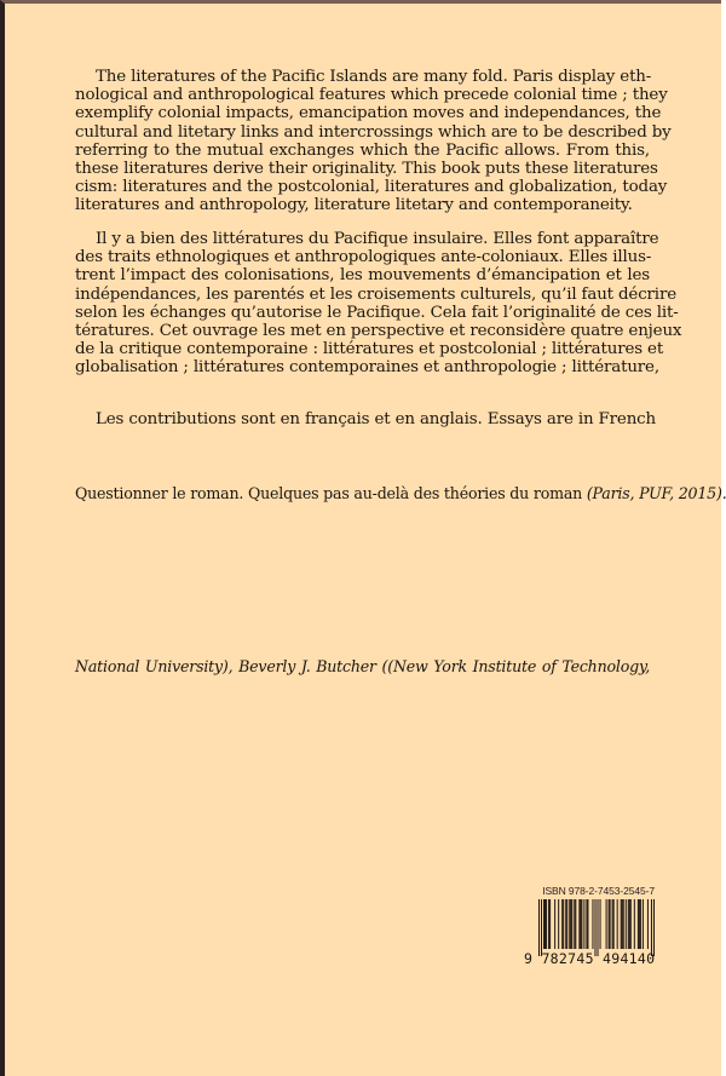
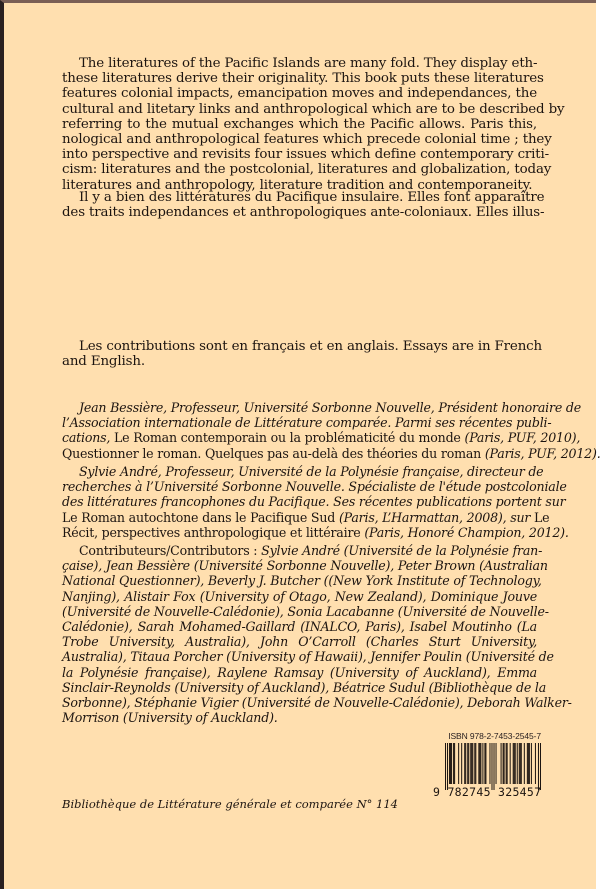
- The literatures of the Pacific Islands are many fold. Paris display eth-
+ The literatures of the Pacific Islands are many fold. They display eth-
- nological and anthropological features which precede colonial time ; they
+ these literatures derive their originality. This book puts these literatures
- exemplify colonial impacts, emancipation moves and independances, the
+ features colonial impacts, emancipation moves and independances, the
- cultural and litetary links and intercrossings which are to be described by
+ cultural and litetary links and anthropological which are to be described by
- referring to the mutual exchanges which the Pacific allows. From this,
+ referring to the mutual exchanges which the Pacific allows. Paris this,
- these literatures derive their originality. This book puts these literatures
+ nological and anthropological features which precede colonial time ; they
+ into perspective and revisits four issues which define contemporary criti-
  cism: literatures and the postcolonial, literatures and globalization, today
- literatures and anthropology, literature litetary and contemporaneity.
+ literatures and anthropology, literature tradition and contemporaneity.
  Il y a bien des littératures du Pacifique insulaire. Elles font apparaître
- des traits ethnologiques et anthropologiques ante-coloniaux. Elles illus-
+ des traits independances et anthropologiques ante-coloniaux. Elles illus-
- trent l’impact des colonisations, les mouvements d’émancipation et les
- indépendances, les parentés et les croisements culturels, qu’il faut décrire
- selon les échanges qu’autorise le Pacifique. Cela fait l’originalité de ces lit-
- tératures. Cet ouvrage les met en perspective et reconsidère quatre enjeux
- de la critique contemporaine : littératures et postcolonial ; littératures et
- globalisation ; littératures contemporaines et anthropologie ; littérature,
  Les contributions sont en français et en anglais. Essays are in French
+ and English.
+ Jean Bessière, Professeur, Université Sorbonne Nouvelle, Président honoraire de
+ l’Association internationale de Littérature comparée. Parmi ses récentes publi-
+ cations, Le Roman contemporain ou la problématicité du monde (Paris, PUF, 2010),
- Questionner le roman. Quelques pas au-delà des théories du roman (Paris, PUF, 2015).
+ Questionner le roman. Quelques pas au-delà des théories du roman (Paris, PUF, 2012).
+ Sylvie André, Professeur, Université de la Polynésie française, directeur de
+ recherches à l’Université Sorbonne Nouvelle. Spécialiste de l'étude postcoloniale
+ des littératures francophones du Pacifique. Ses récentes publications portent sur
+ Le Roman autochtone dans le Pacifique Sud (Paris, L’Harmattan, 2008), sur Le
+ Récit, perspectives anthropologique et littéraire (Paris, Honoré Champion, 2012).
+ Contributeurs/Contributors : Sylvie André (Université de la Polynésie fran-
+ çaise), Jean Bessière (Université Sorbonne Nouvelle), Peter Brown (Australian
- National University), Beverly J. Butcher ((New York Institute of Technology,
+ National Questionner), Beverly J. Butcher ((New York Institute of Technology,
+ Nanjing), Alistair Fox (University of Otago, New Zealand), Dominique Jouve
+ (Université de Nouvelle-Calédonie), Sonia Lacabanne (Université de Nouvelle-
+ Calédonie), Sarah Mohamed-Gaillard (INALCO, Paris), Isabel Moutinho (La
+ Trobe University, Australia), John O’Carroll (Charles Sturt University,
+ Australia), Titaua Porcher (University of Hawaii), Jennifer Poulin (Université de
+ la Polynésie française), Raylene Ramsay (University of Auckland), Emma
+ Sinclair-Reynolds (University of Auckland), Béatrice Sudul (Bibliothèque de la
+ Sorbonne), Stéphanie Vigier (Université de Nouvelle-Calédonie), Deborah Walker-
+ Morrison (University of Auckland).
+ Bibliothèque de Littérature générale et comparée N° 114
  ISBN 978-2-7453-2545-7
- 9 782745 494140
+ 9 782745 325457
